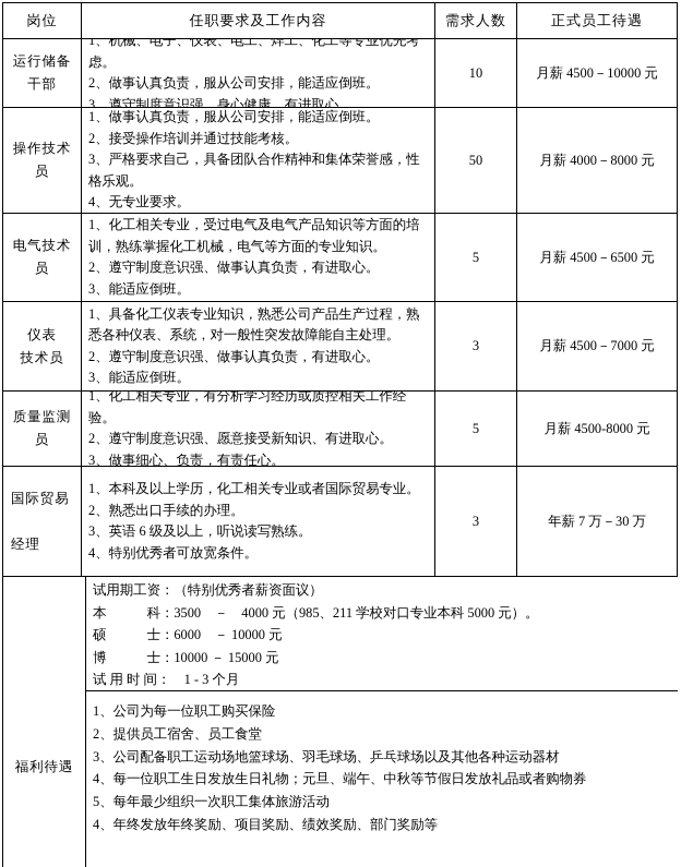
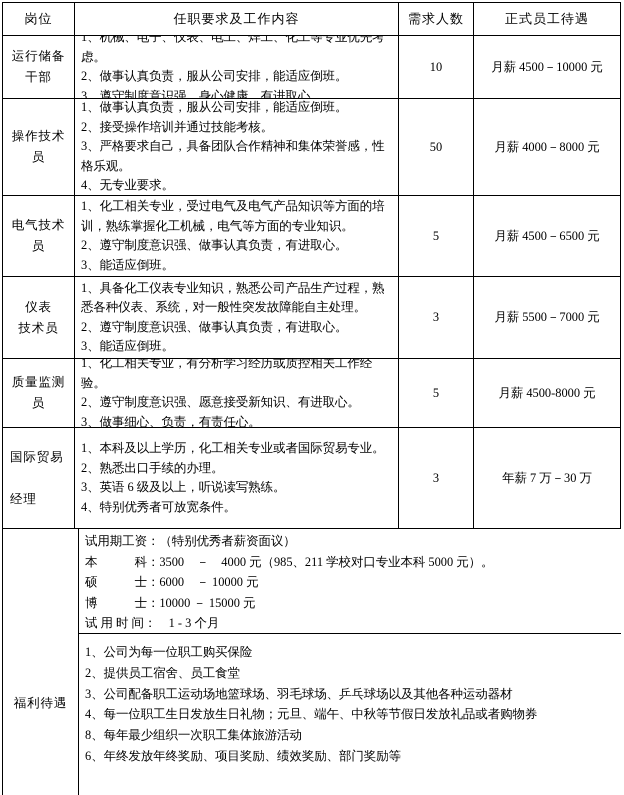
  岗位
  任职要求及工作内容
  需求人数
  正式员工待遇
  运行储备
  干部
  1、机械、电子、仪表、电工、焊工、化工等专业优先考虑。
  2、做事认真负责，服从公司安排，能适应倒班。
  3、遵守制度意识强、身心健康、有进取心。
  10
  月薪 4500－10000 元
  操作技术
  员
  1、做事认真负责，服从公司安排，能适应倒班。
  2、接受操作培训并通过技能考核。
  3、严格要求自己，具备团队合作精神和集体荣誉感，性格乐观。
  4、无专业要求。
  50
  月薪 4000－8000 元
  电气技术
  员
  1、化工相关专业，受过电气及电气产品知识等方面的培训，熟练掌握化工机械，电气等方面的专业知识。
  2、遵守制度意识强、做事认真负责，有进取心。
  3、能适应倒班。
  5
  月薪 4500－6500 元
  仪表
  技术员
  1、具备化工仪表专业知识，熟悉公司产品生产过程，熟悉各种仪表、系统，对一般性突发故障能自主处理。
  2、遵守制度意识强、做事认真负责，有进取心。
  3、能适应倒班。
  3
- 月薪 4500－7000 元
+ 月薪 5500－7000 元
  质量监测
  员
  1、化工相关专业，有分析学习经历或质控相关工作经验。
  2、遵守制度意识强、愿意接受新知识、有进取心。
  3、做事细心、负责，有责任心。
  5
  月薪 4500-8000 元
  国际贸易
  经理
  1、本科及以上学历，化工相关专业或者国际贸易专业。
  2、熟悉出口手续的办理。
  3、英语 6 级及以上，听说读写熟练。
  4、特别优秀者可放宽条件。
  3
  年薪 7 万－30 万
  福利待遇
  试用期工资：（特别优秀者薪资面议）
  本 科：3500 － 4000 元（985、211 学校对口专业本科 5000 元）。
  硕 士：6000 － 10000 元
  博 士：10000 － 15000 元
  试 用 时 间： 1 - 3 个月
  1、公司为每一位职工购买保险
  2、提供员工宿舍、员工食堂
  3、公司配备职工运动场地篮球场、羽毛球场、乒乓球场以及其他各种运动器材
  4、每一位职工生日发放生日礼物；元旦、端午、中秋等节假日发放礼品或者购物券
- 5、每年最少组织一次职工集体旅游活动
+ 8、每年最少组织一次职工集体旅游活动
- 4、年终发放年终奖励、项目奖励、绩效奖励、部门奖励等
+ 6、年终发放年终奖励、项目奖励、绩效奖励、部门奖励等
